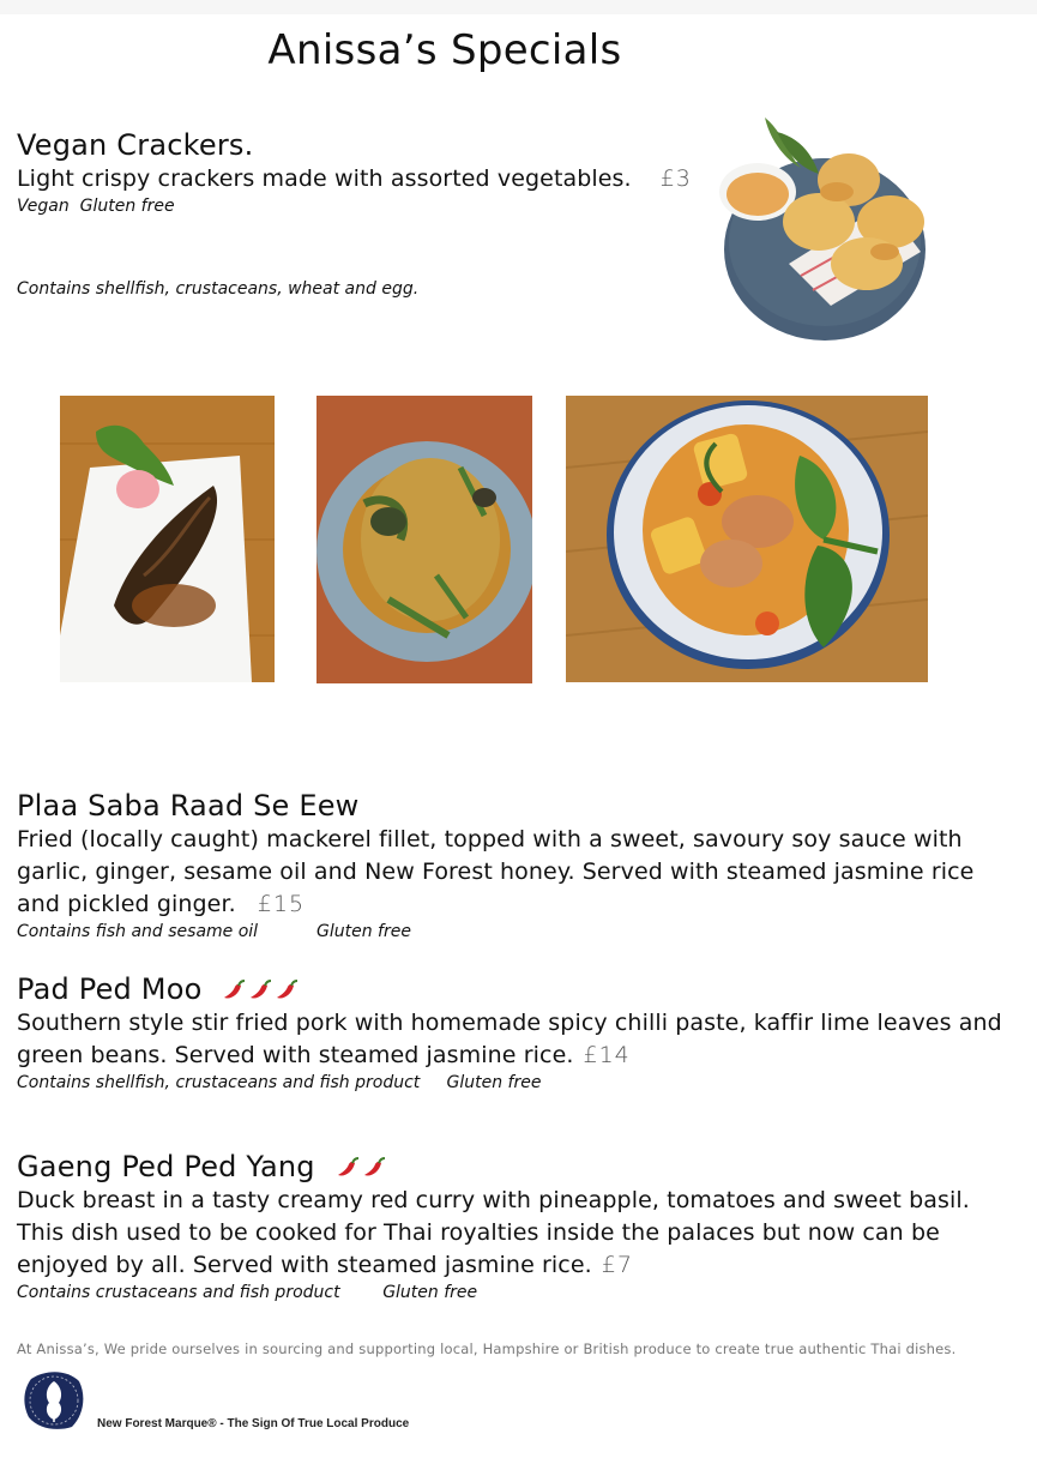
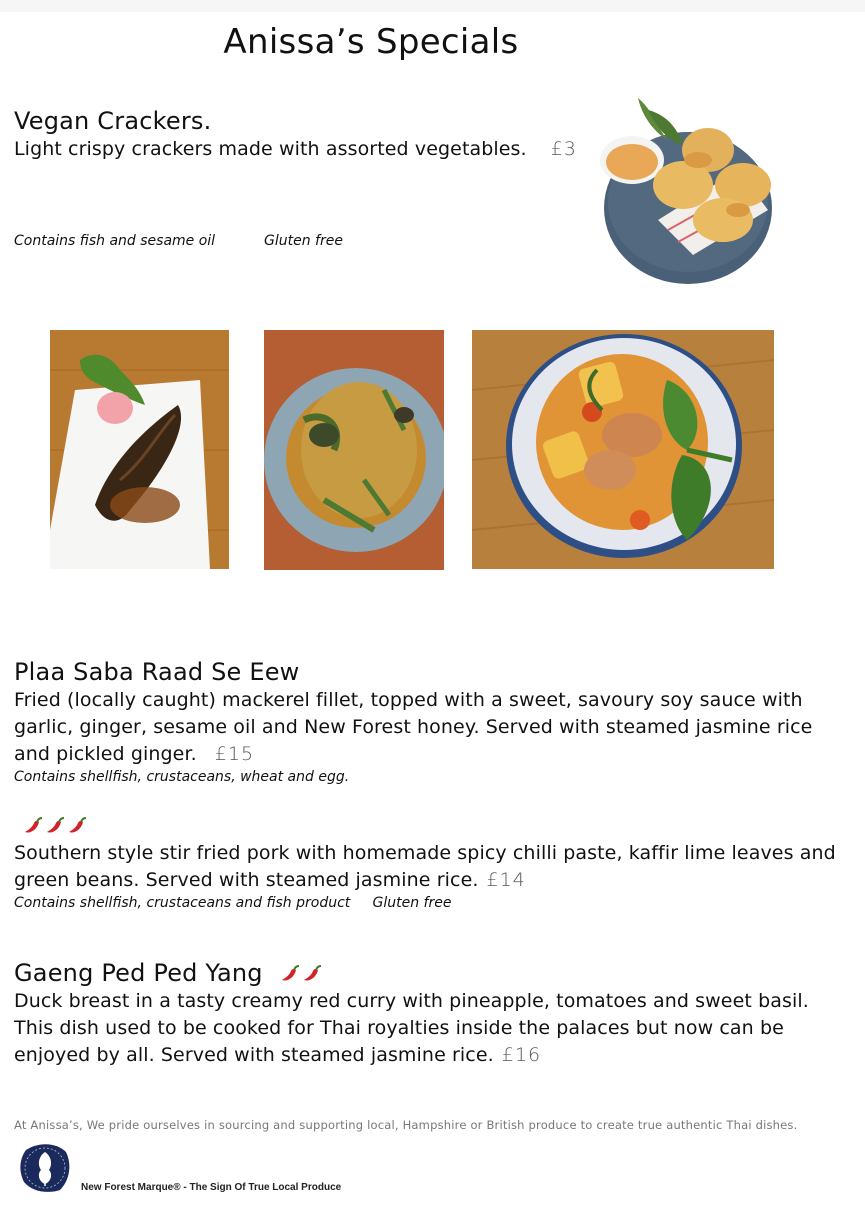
  Anissa’s Specials
  Vegan Crackers.
  Light crispy crackers made with assorted vegetables. £3
- Vegan Gluten free
- Contains shellfish, crustaceans, wheat and egg.
+ Contains fish and sesame oil Gluten free
  Plaa Saba Raad Se Eew
  Fried (locally caught) mackerel fillet, topped with a sweet, savoury soy sauce with garlic, ginger, sesame oil and New Forest honey. Served with steamed jasmine rice and pickled ginger. £15
- Contains fish and sesame oil Gluten free
+ Contains shellfish, crustaceans, wheat and egg.
- Pad Ped Moo
  Southern style stir fried pork with homemade spicy chilli paste, kaffir lime leaves and green beans. Served with steamed jasmine rice. £14
  Contains shellfish, crustaceans and fish product Gluten free
  Gaeng Ped Ped Yang
- Duck breast in a tasty creamy red curry with pineapple, tomatoes and sweet basil. This dish used to be cooked for Thai royalties inside the palaces but now can be enjoyed by all. Served with steamed jasmine rice. £7
+ Duck breast in a tasty creamy red curry with pineapple, tomatoes and sweet basil. This dish used to be cooked for Thai royalties inside the palaces but now can be enjoyed by all. Served with steamed jasmine rice. £16
- Contains crustaceans and fish product Gluten free
  At Anissa’s, We pride ourselves in sourcing and supporting local, Hampshire or British produce to create true authentic Thai dishes.
  New Forest Marque® - The Sign Of True Local Produce
